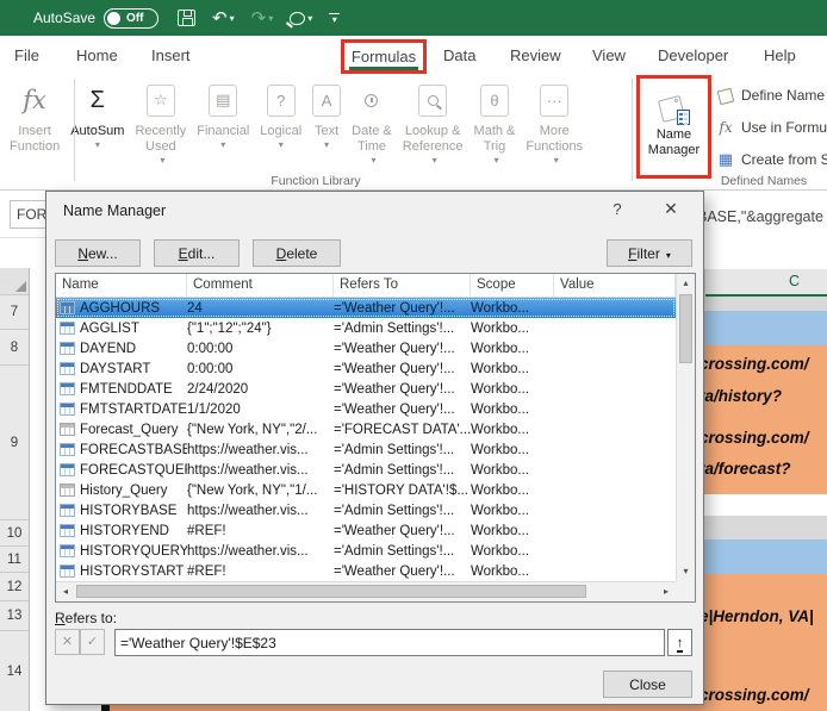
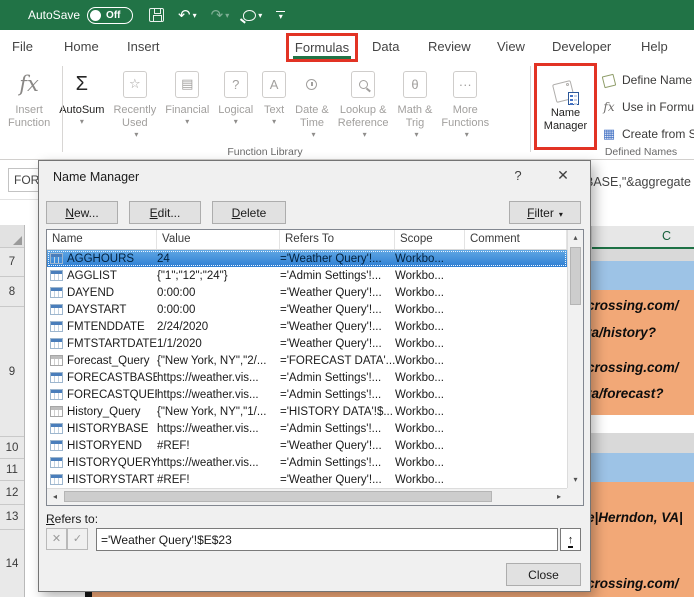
  AutoSave
  Off
  ↶
  ▾
  ↷
  ▾
  ▾
  ▾
  File
  Home
  Insert
  Formulas
  Data
  Review
  View
  Developer
  Help
  fx
  Insert
  Function
  Σ
  utoSum
  ▾
  ☆
  Recently
  Used
  ▾
  ▤
  Financial
  ▾
  ?
  Logical
  ▾
  A
  Text
  ▾
  Date &
  Time
  ▾
  Lookup &
  Reference
  ▾
  θ
  Math &
  Trig
  ▾
  ···
  More
  Functions
  ▾
  Function Library
  Name
  Manager
  Define Name
  fx
  Use in Formu
  ▦
  Create from S
  Defined Names
  FOR
  7
  8
  9
  10
  11
  12
  13
  14
  ASE,"&aggregate
  C
  rossing.com/
  a/history?
  rossing.com/
  a/forecast?
  |Herndon, VA|
  rossing.com/
  Name Manager
  ?
  ✕
  New...
  Edit...
  Delete
  Filter ▾
  Name
- Comment
+ Value
  Refers To
  Scope
- Value
+ Comment
  AGGHOURS
  24
  ='Weather Query'!...
  Workbo...
  AGGLIST
  {"1";"12";"24"}
  ='Admin Settings'!...
  Workbo...
  DAYEND
  0:00:00
  ='Weather Query'!...
  Workbo...
  DAYSTART
  0:00:00
  ='Weather Query'!...
  Workbo...
  FMTENDDATE
  2/24/2020
  ='Weather Query'!...
  Workbo...
  FMTSTARTDATE
  1/1/2020
  ='Weather Query'!...
  Workbo...
  Forecast_Query
  {"New York, NY","2/...
  ='FORECAST DATA'...
  Workbo...
  FORECASTBASE
  https://weather.vis...
  ='Admin Settings'!...
  Workbo...
  FORECASTQUE
  https://weather.vis...
  ='Admin Settings'!...
  Workbo...
  History_Query
  {"New York, NY","1/...
  ='HISTORY DATA'!$...
  Workbo...
  HISTORYBASE
  https://weather.vis...
  ='Admin Settings'!...
  Workbo...
  HISTORYEND
  #REF!
  ='Weather Query'!...
  Workbo...
  HISTORYQUERY
  https://weather.vis...
  ='Admin Settings'!...
  Workbo...
  HISTORYSTART
  #REF!
  ='Weather Query'!...
  Workbo...
  ▴
  ▾
  ◂
  ▸
  Refers to:
  ✕
  ✓
  ='Weather Query'!$E$23
  ↑
  Close
